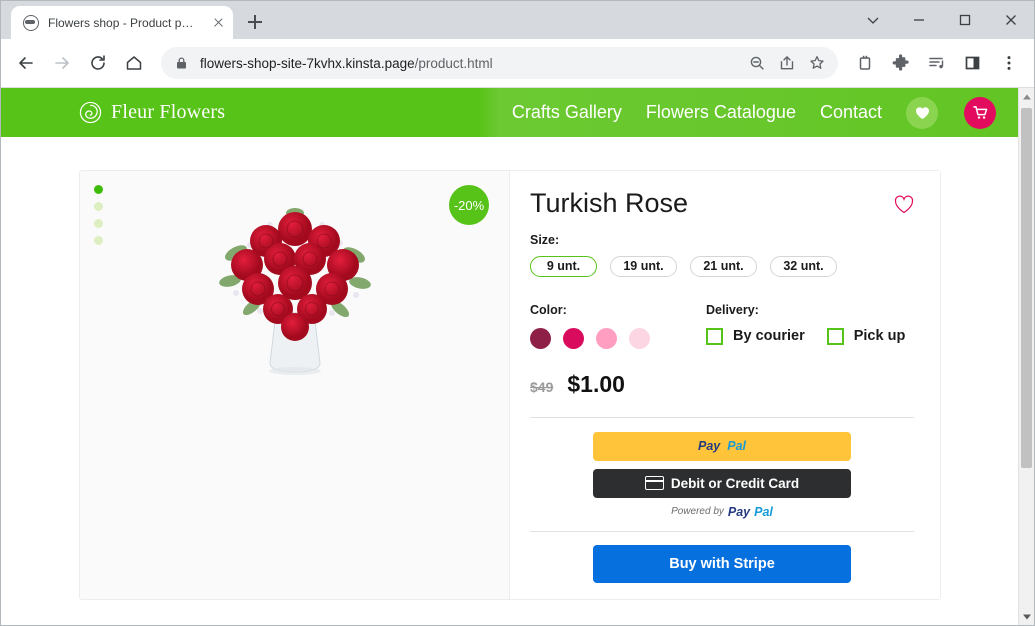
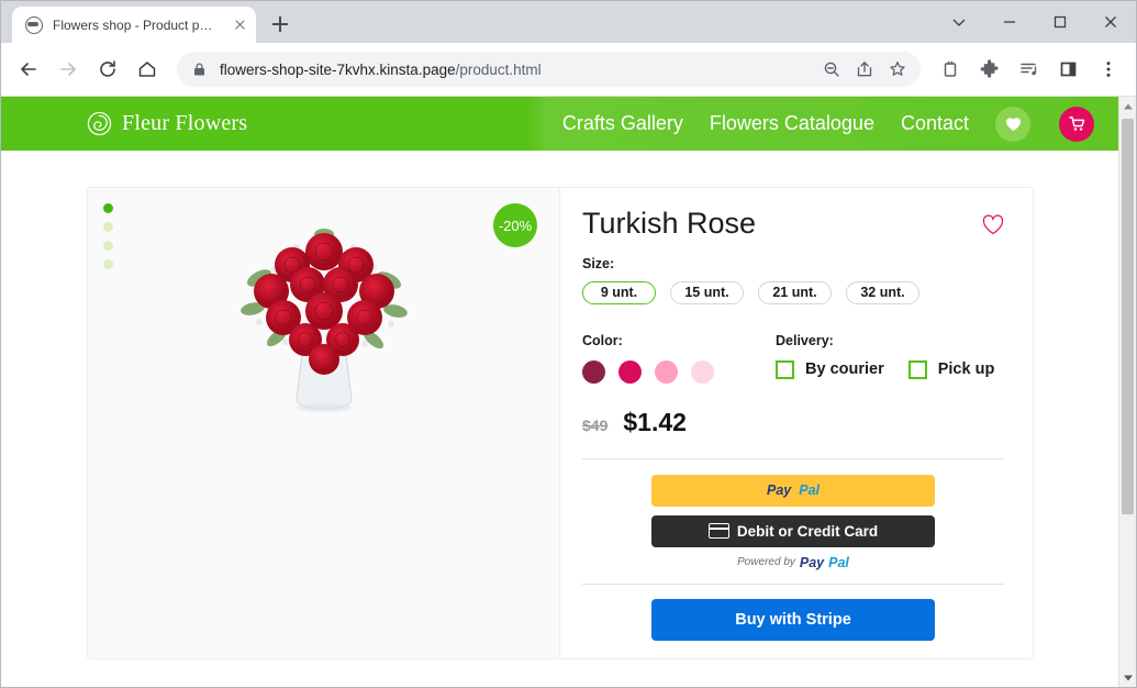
  Flowers shop - Product page
  flowers-shop-site-7kvhx.kinsta.page/product.html
  Fleur Flowers
  Crafts Gallery
  Flowers Catalogue
  Contact
  -20%
  Turkish Rose
  Size:
  9 unt.
- 19 unt.
+ 15 unt.
  21 unt.
  32 unt.
  Color:
  Delivery:
  By courier
  Pick up
  $49
- $1.00
+ $1.42
  Pay
  Pal
  Debit or Credit Card
  Powered by
  Pay
  Pal
  Buy with Stripe
